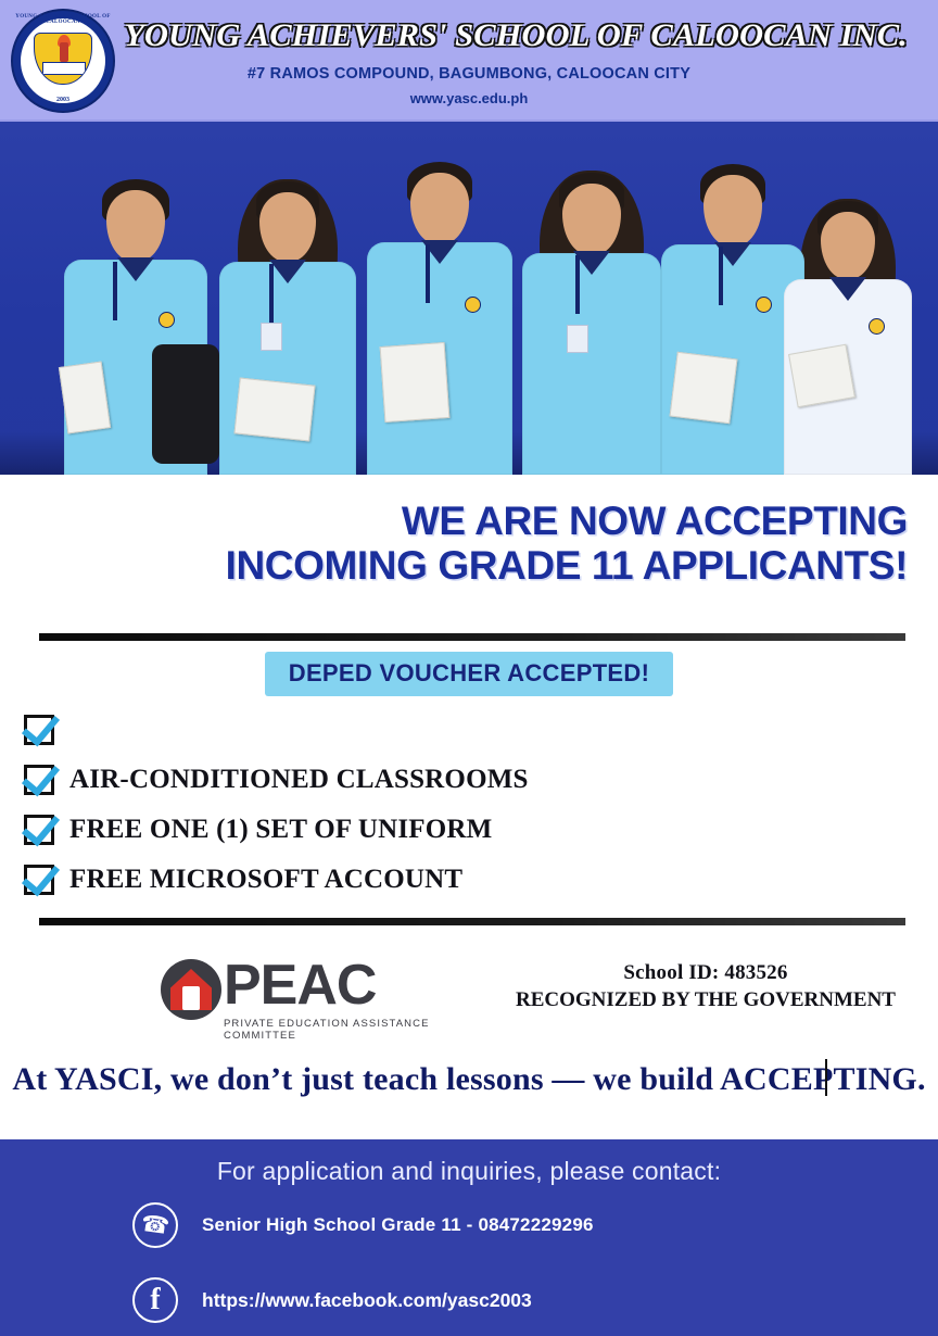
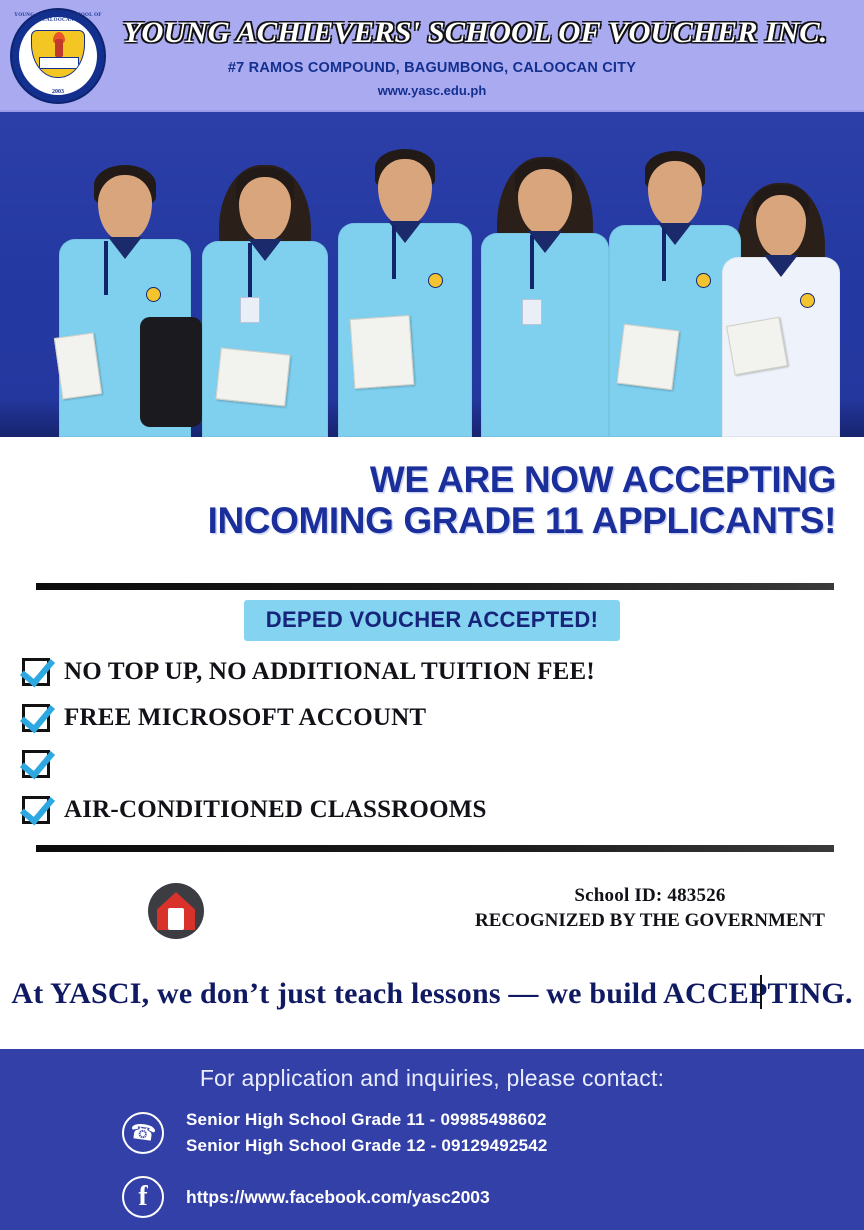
- YOUNG ACHIEVERS' SCHOOL OF CALOOCAN INC.
+ YOUNG ACHIEVERS' SCHOOL OF VOUCHER INC.
  #7 RAMOS COMPOUND, BAGUMBONG, CALOOCAN CITY
  www.yasc.edu.ph
  WE ARE NOW ACCEPTING
  INCOMING GRADE 11 APPLICANTS!
  DEPED VOUCHER ACCEPTED!
+ NO TOP UP, NO ADDITIONAL TUITION FEE!
- AIR-CONDITIONED CLASSROOMS
+ FREE MICROSOFT ACCOUNT
- FREE ONE (1) SET OF UNIFORM
- FREE MICROSOFT ACCOUNT
+ AIR-CONDITIONED CLASSROOMS
- PEAC
- PRIVATE EDUCATION ASSISTANCE COMMITTEE
  School ID: 483526
  RECOGNIZED BY THE GOVERNMENT
  At YASCI, we don’t just teach lessons — we build ACCEPTING.
  For application and inquiries, please contact:
- Senior High School Grade 11 - 08472229296
+ Senior High School Grade 11 - 09985498602
+ Senior High School Grade 12 - 09129492542
  f
  https://www.facebook.com/yasc2003
